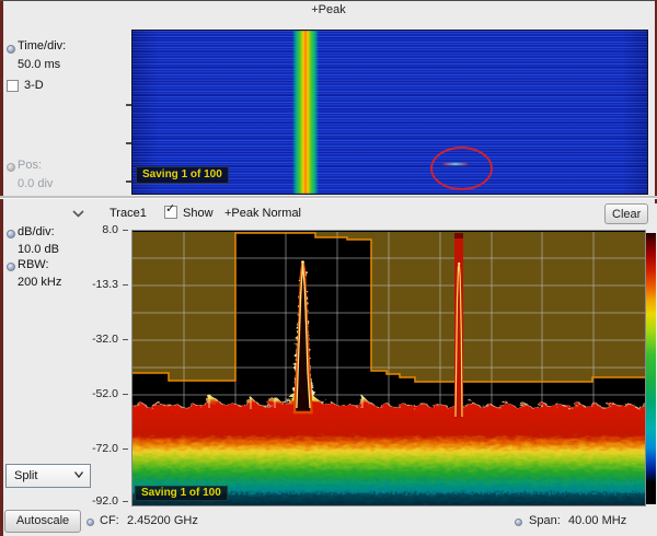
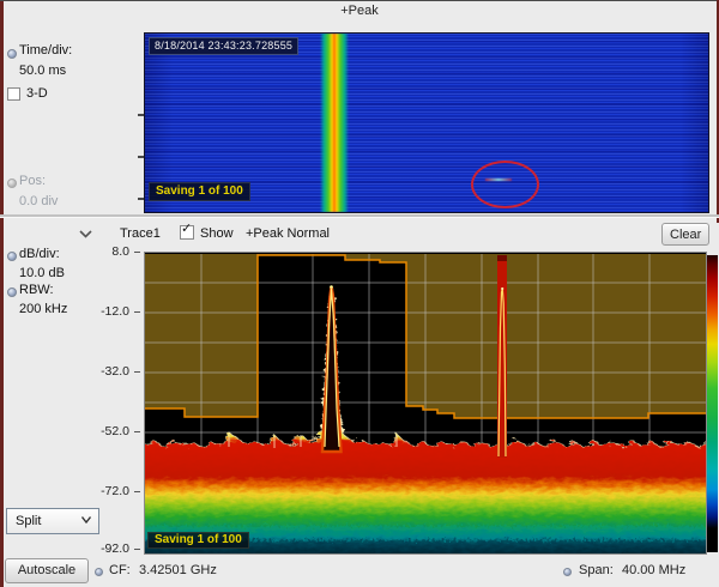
  +Peak
  Time/div:
  50.0 ms
  3-D
  Pos:
  0.0 div
+ 8/18/2014 23:43:23.728555
  Saving 1 of 100
  Trace1
  ✓
  Show
  +Peak Normal
  Clear
  dB/div:
  10.0 dB
  RBW:
  200 kHz
  8.0
- -13.3
+ -12.0
  -32.0
  -52.0
  -72.0
  -92.0
  Saving 1 of 100
  Split
  Autoscale
  CF:
- 2.45200 GHz
+ 3.42501 GHz
  Span:
  40.00 MHz
